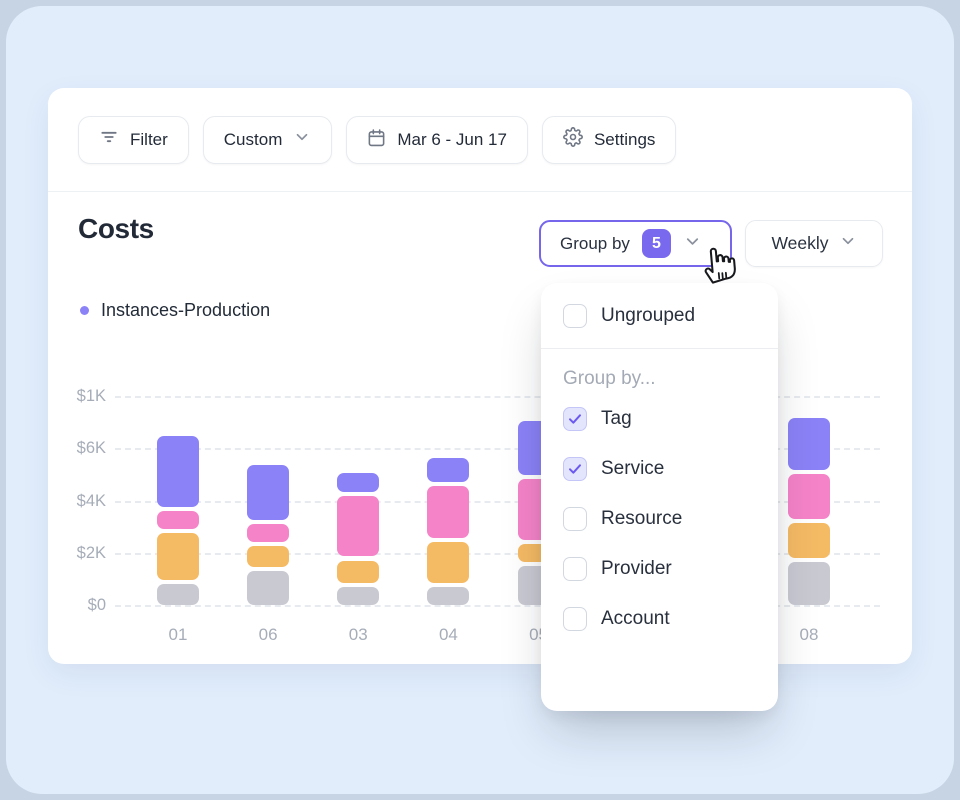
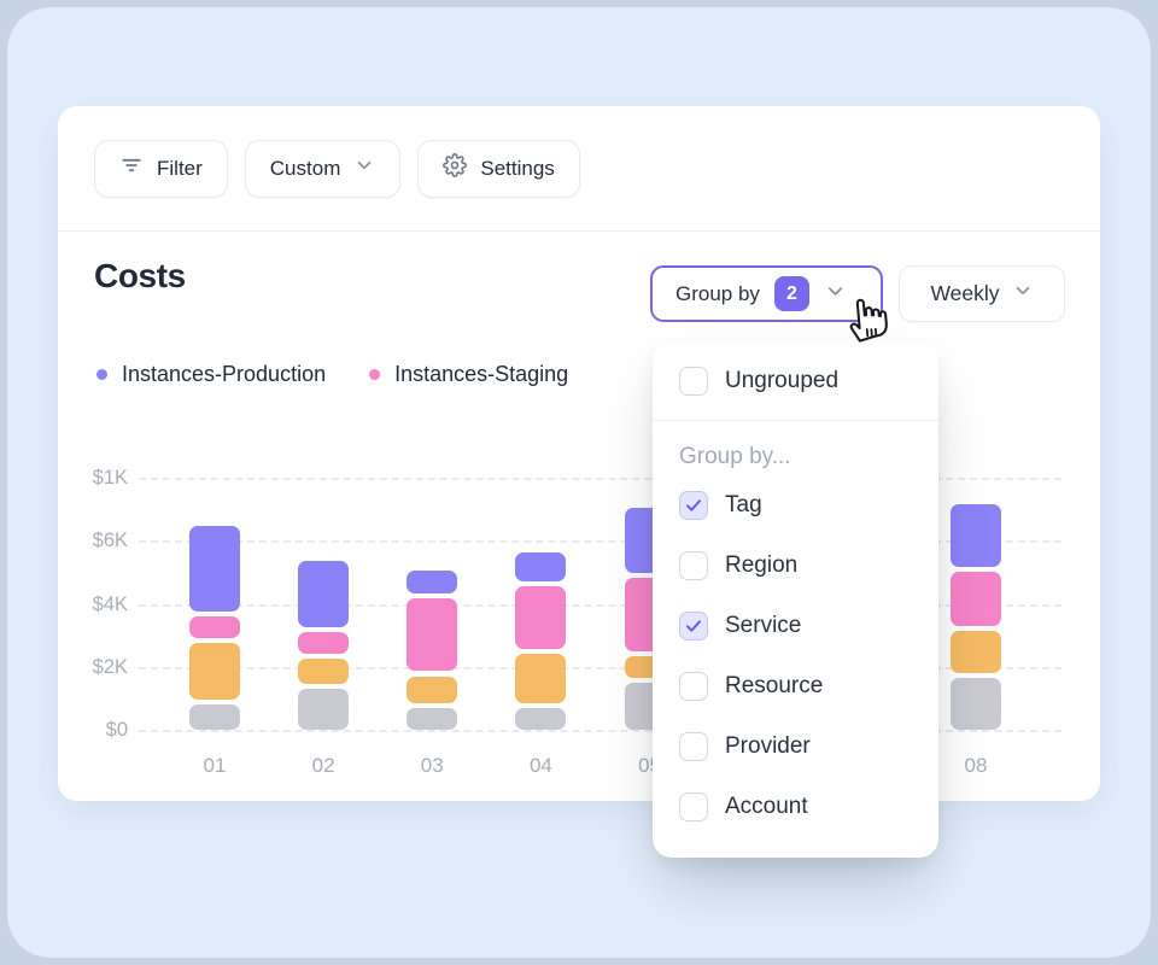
  Filter
  Custom
- Mar 6 - Jun 17
  Settings
  Costs
  Group by
- 5
+ 2
  Weekly
  Instances-Production
+ Instances-Staging
  $0
  $2K
  $4K
  $6K
  $1K
  01
- 06
+ 02
  03
  04
  08
  Ungrouped
  Group by...
  Tag
+ Region
  Service
  Resource
  Provider
  Account
